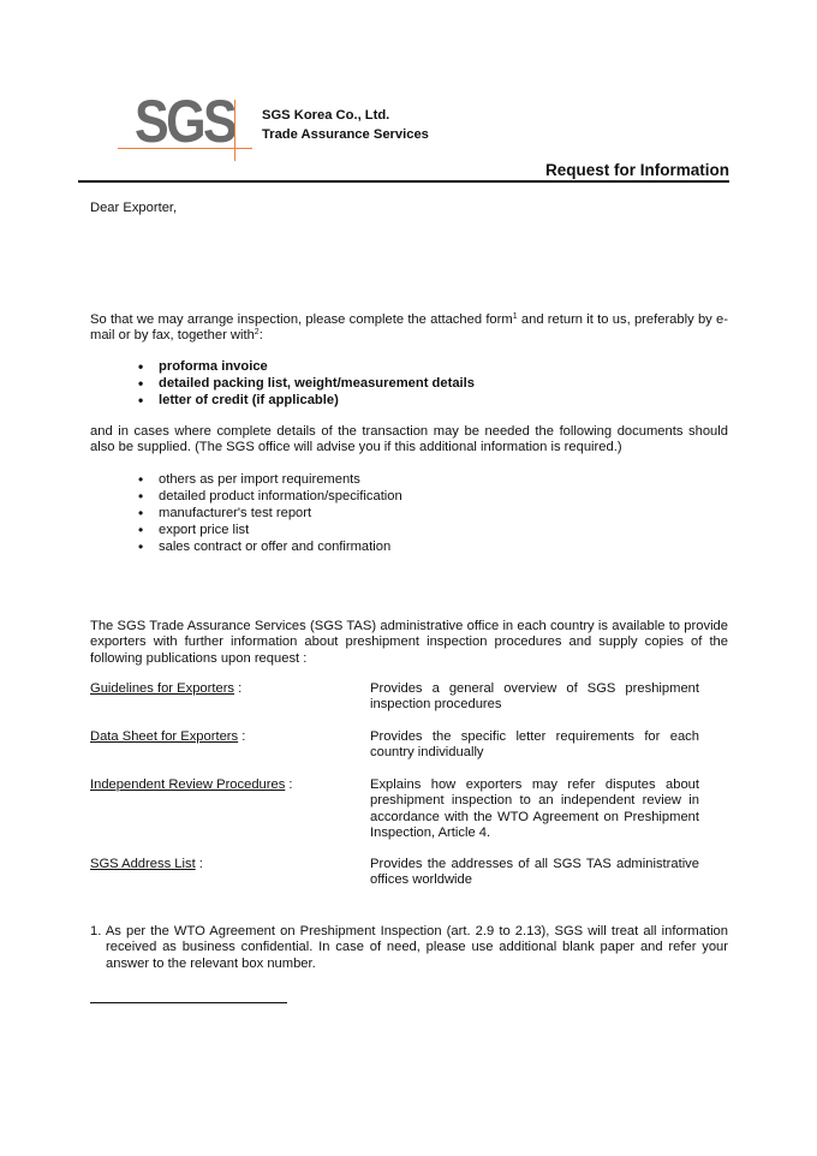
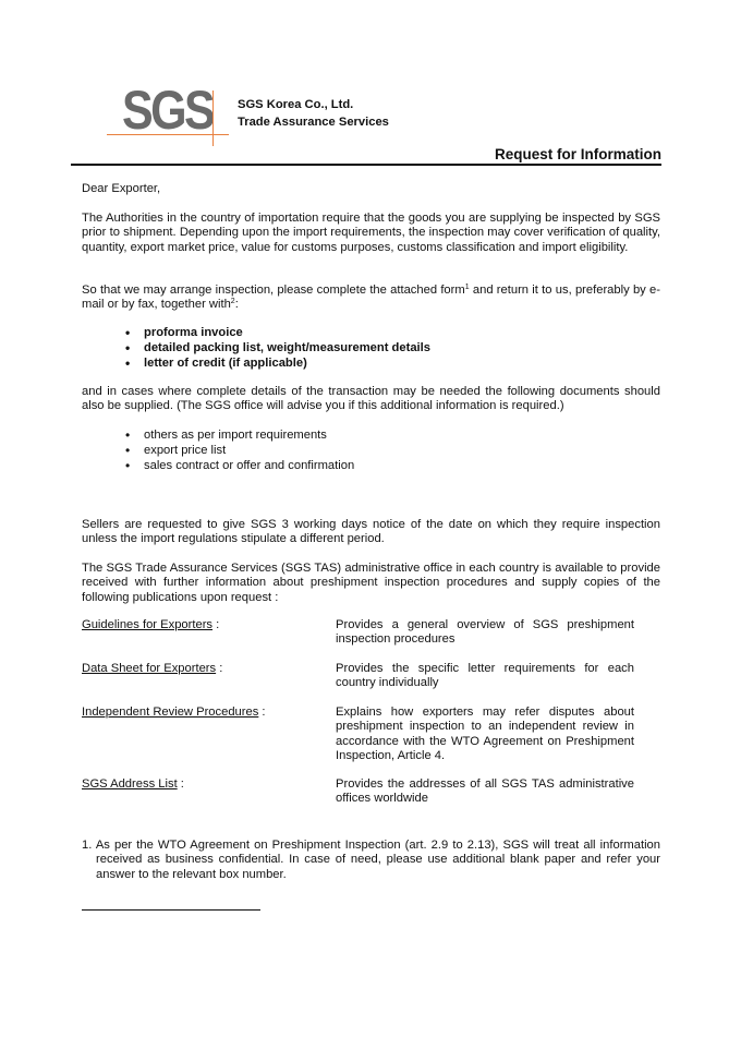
  SGS
  SGS Korea Co., Ltd.
  Trade Assurance Services
  Request for Information
  Dear Exporter,
+ The Authorities in the country of importation require that the goods you are supplying be inspected by SGS prior to shipment. Depending upon the import requirements, the inspection may cover verification of quality, quantity, export market price, value for customs purposes, customs classification and import eligibility.
  So that we may arrange inspection, please complete the attached form and return it to us, preferably by e-mail or by fax, together with :
  proforma invoice
  detailed packing list, weight/measurement details
  letter of credit (if applicable)
  and in cases where complete details of the transaction may be needed the following documents should also be supplied. (The SGS office will advise you if this additional information is required.)
  others as per import requirements
- detailed product information/specification
- manufacturer's test report
  export price list
  sales contract or offer and confirmation
+ Sellers are requested to give SGS 3 working days notice of the date on which they require inspection unless the import regulations stipulate a different period.
- The SGS Trade Assurance Services (SGS TAS) administrative office in each country is available to provide exporters with further information about preshipment inspection procedures and supply copies of the following publications upon request :
+ The SGS Trade Assurance Services (SGS TAS) administrative office in each country is available to provide received with further information about preshipment inspection procedures and supply copies of the following publications upon request :
  Guidelines for Exporters :
  Provides a general overview of SGS preshipment inspection procedures
  Data Sheet for Exporters :
  Provides the specific letter requirements for each country individually
  Independent Review Procedures :
  Explains how exporters may refer disputes about preshipment inspection to an independent review in accordance with the WTO Agreement on Preshipment Inspection, Article 4.
  SGS Address List :
  Provides the addresses of all SGS TAS administrative offices worldwide
  1. As per the WTO Agreement on Preshipment Inspection (art. 2.9 to 2.13), SGS will treat all information received as business confidential. In case of need, please use additional blank paper and refer your answer to the relevant box number.
